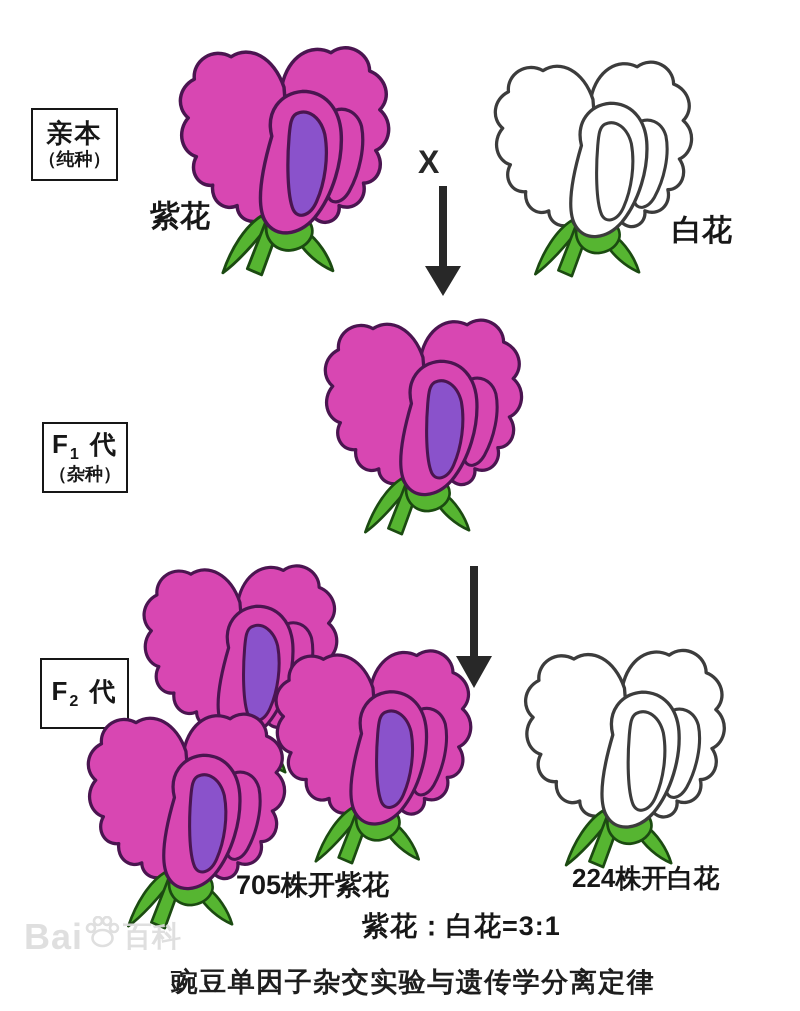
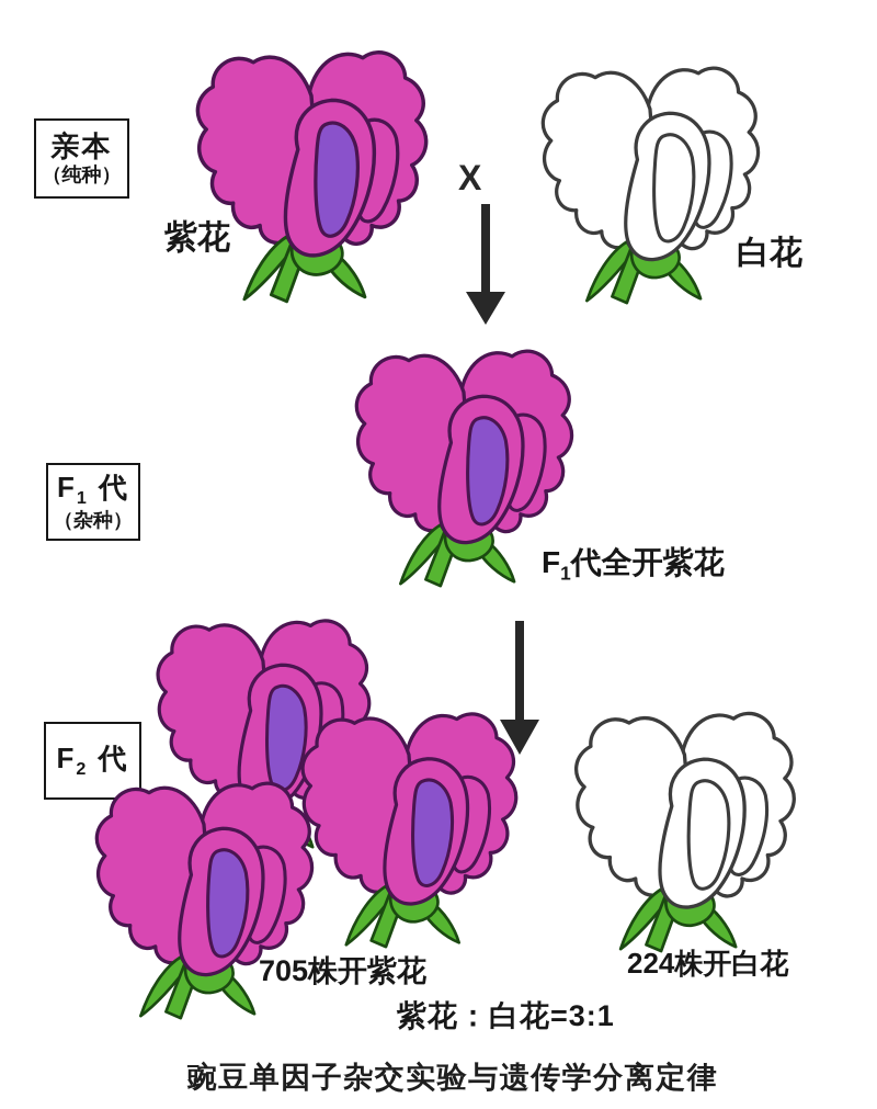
  亲本
  （纯种）
  F1 代
  （杂种）
  F2 代
  X
  紫花
  白花
+ F1代全开紫花
  705株开紫花
  224株开白花
  紫花：白花=3:1
  豌豆单因子杂交实验与遗传学分离定律
- Bai
- 百科
